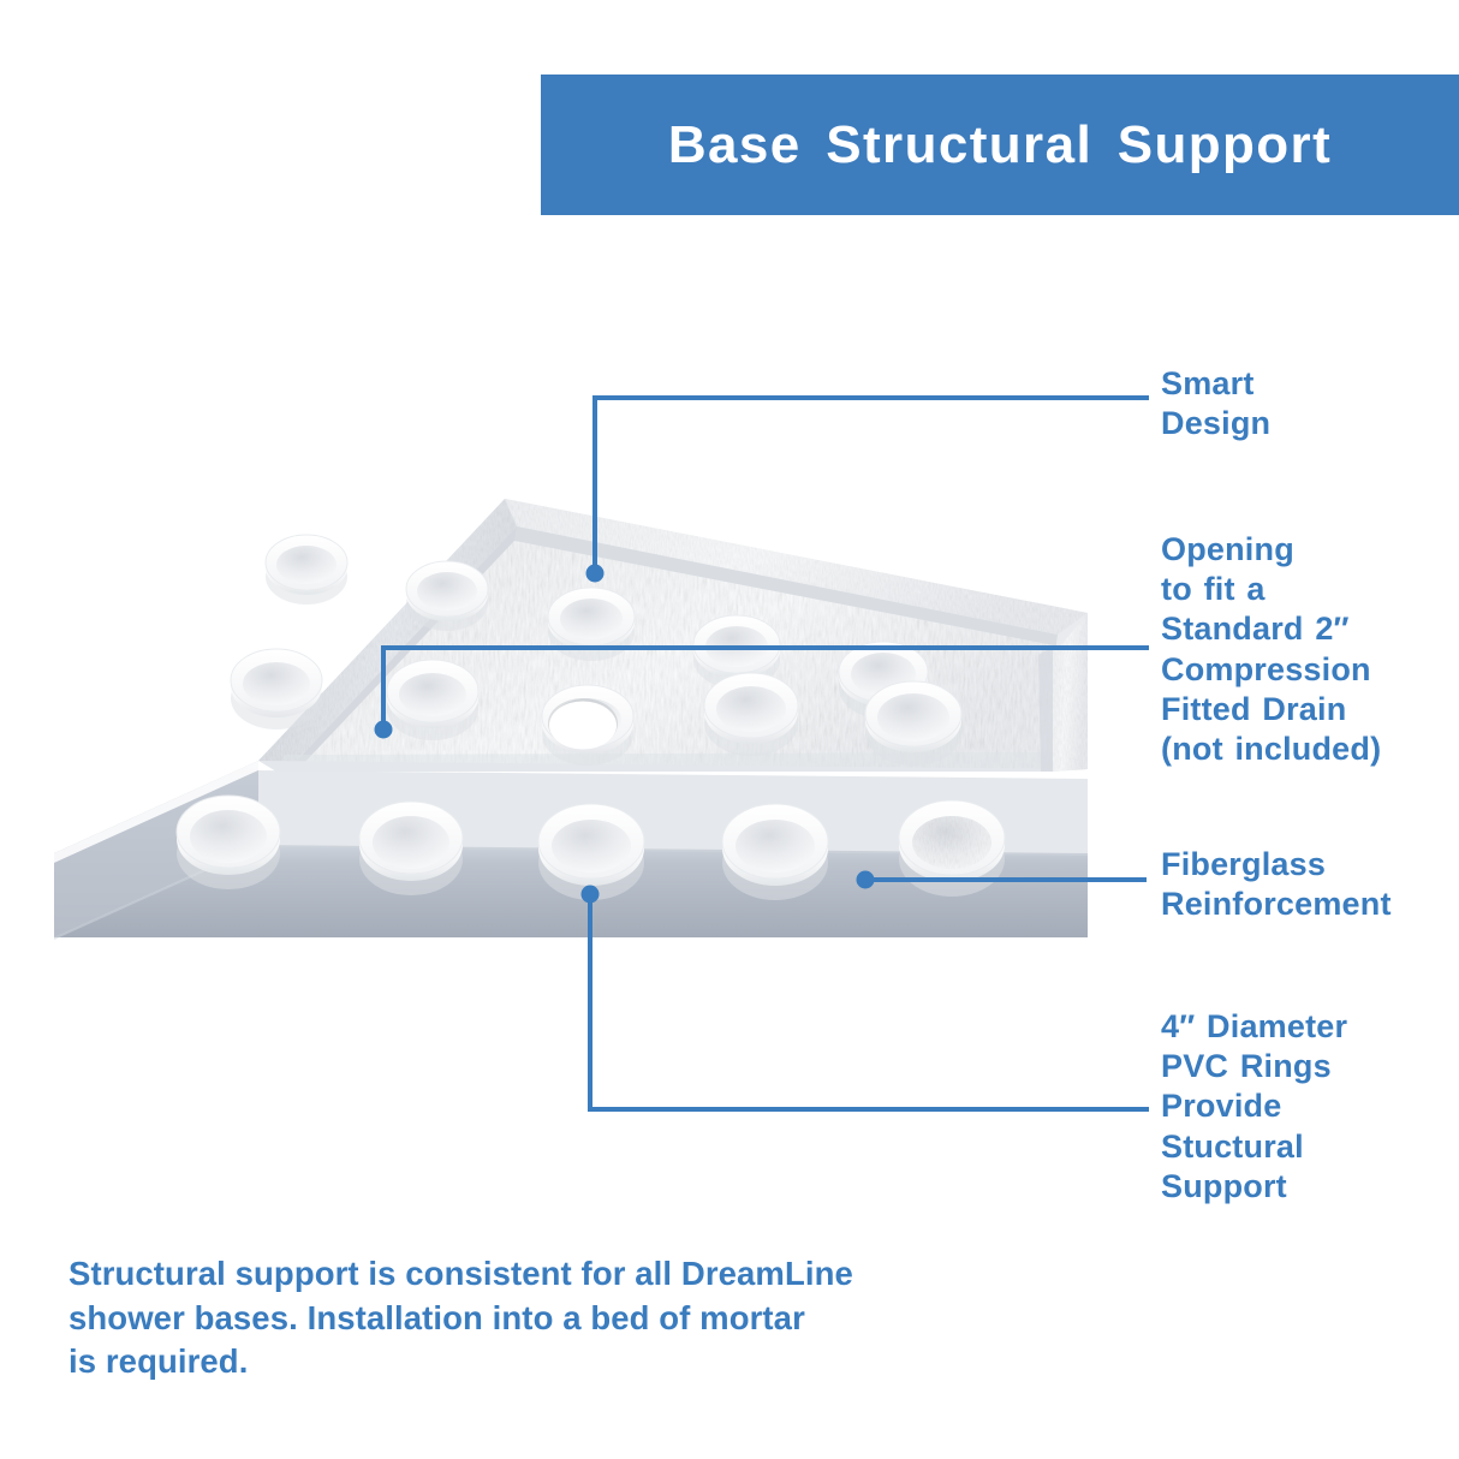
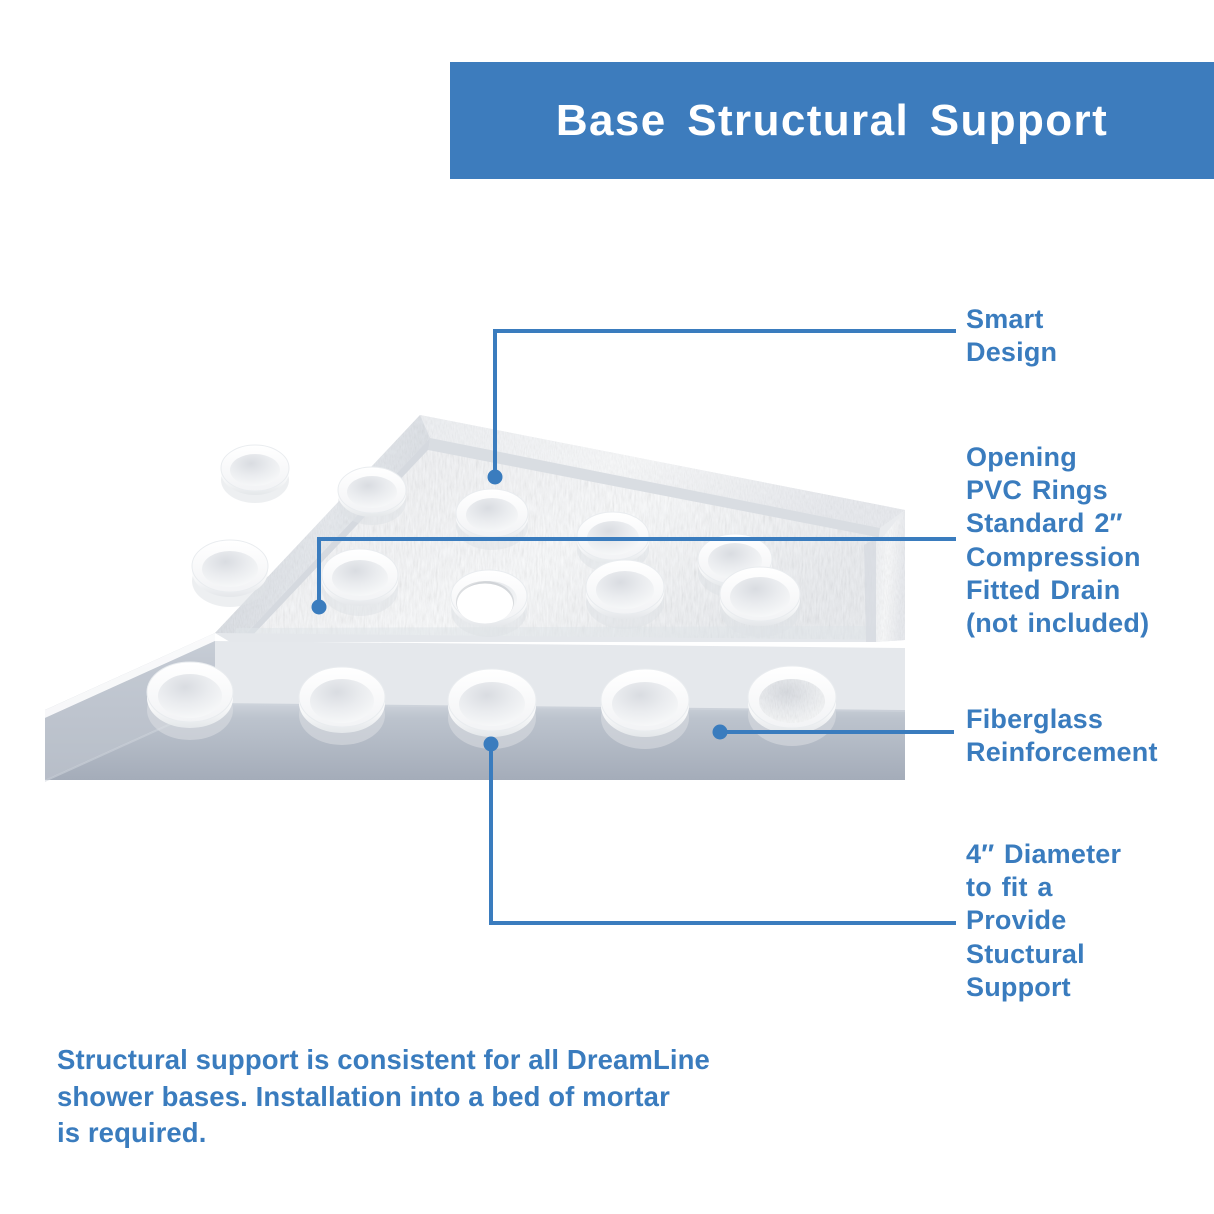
  Base Structural Support
  Smart
  Design
  Opening
- to fit a
+ PVC Rings
  Standard 2″
  Compression
  Fitted Drain
  (not included)
  Fiberglass
  Reinforcement
  4″ Diameter
- PVC Rings
+ to fit a
  Provide
  Stuctural
  Support
  Structural support is consistent for all DreamLine
  shower bases. Installation into a bed of mortar
  is required.
